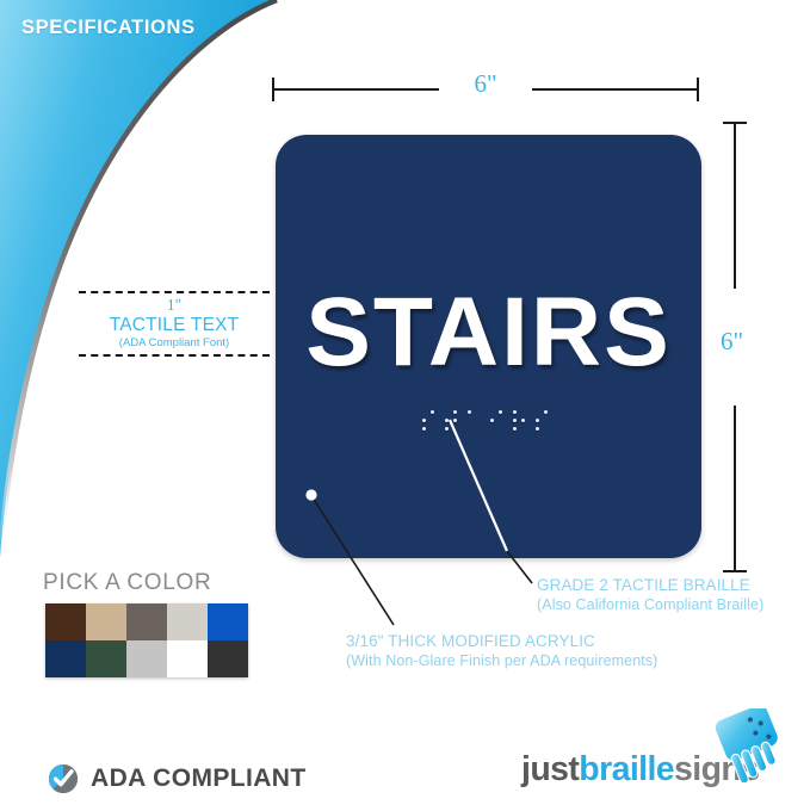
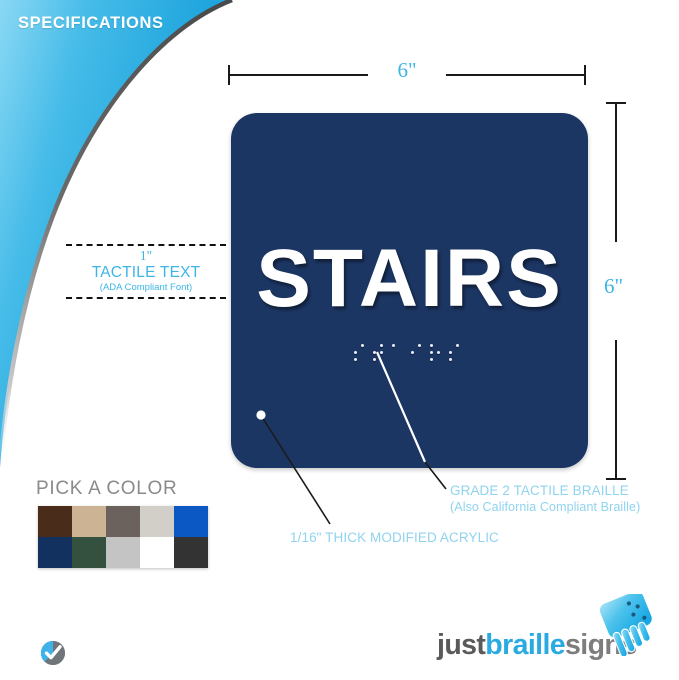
  SPECIFICATIONS
  6"
  6"
  STAIRS
  1"
  TACTILE TEXT
  (ADA Compliant Font)
  GRADE 2 TACTILE BRAILLE
  (Also California Compliant Braille)
- 3/16" THICK MODIFIED ACRYLIC
+ 1/16" THICK MODIFIED ACRYLIC
- (With Non-Glare Finish per ADA requirements)
  PICK A COLOR
- ADA COMPLIANT
  justbraillesign
